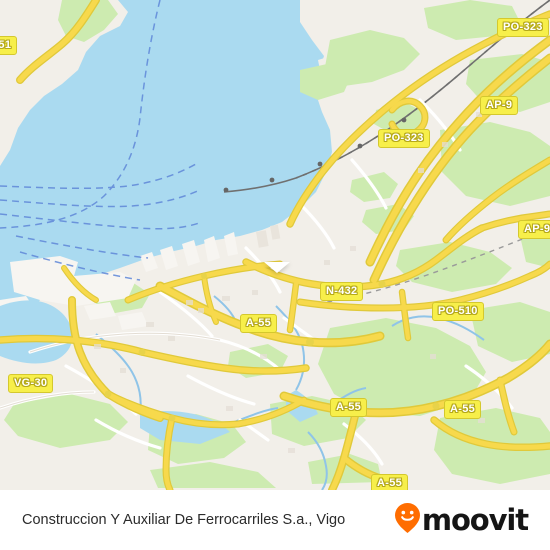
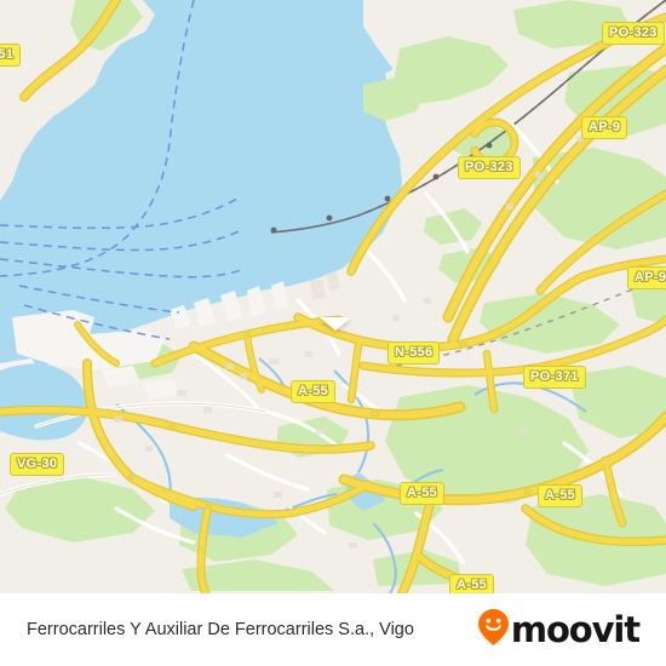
  PO-323
  AP-9
  PO-323
  AP-9
- N-432
+ N-556
- PO-510
+ PO-371
  A-55
  VG-30
  A-55
  A-55
  A-55
- Construccion Y Auxiliar De Ferrocarriles S.a., Vigo
+ Ferrocarriles Y Auxiliar De Ferrocarriles S.a., Vigo
  moovit
